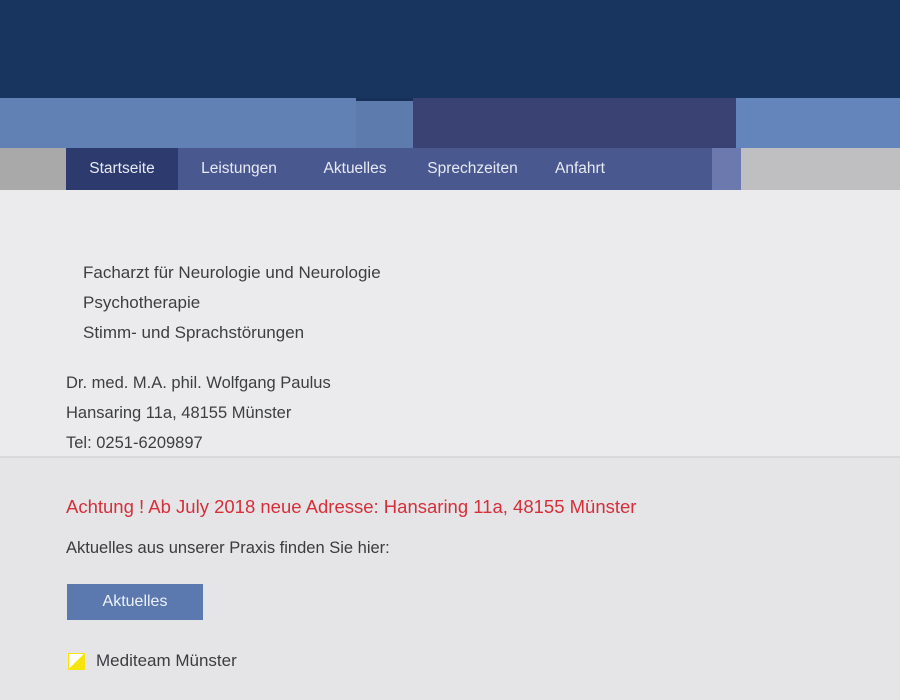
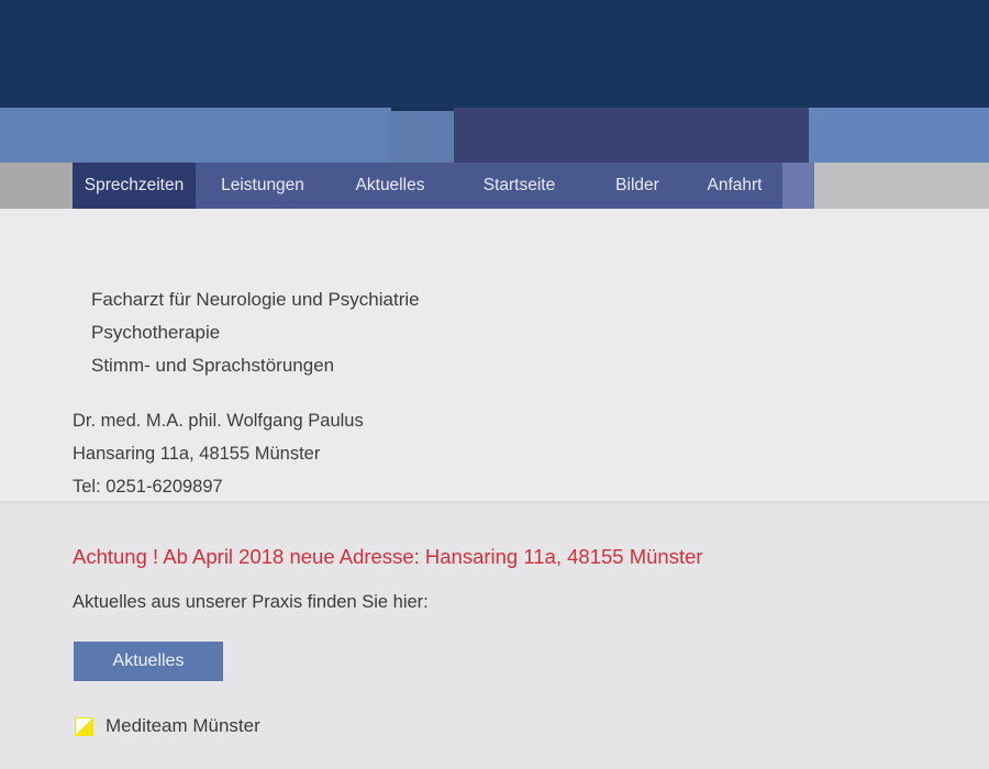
- Startseite
+ Sprechzeiten
  Leistungen
  Aktuelles
- Sprechzeiten
+ Startseite
+ Bilder
  Anfahrt
- Facharzt für Neurologie und Neurologie
+ Facharzt für Neurologie und Psychiatrie
  Psychotherapie
  Stimm- und Sprachstörungen
  Dr. med. M.A. phil. Wolfgang Paulus
  Hansaring 11a, 48155 Münster
  Tel: 0251-6209897
- Achtung ! Ab July 2018 neue Adresse: Hansaring 11a, 48155 Münster
+ Achtung ! Ab April 2018 neue Adresse: Hansaring 11a, 48155 Münster
  Aktuelles aus unserer Praxis finden Sie hier:
  Aktuelles
  Mediteam Münster
